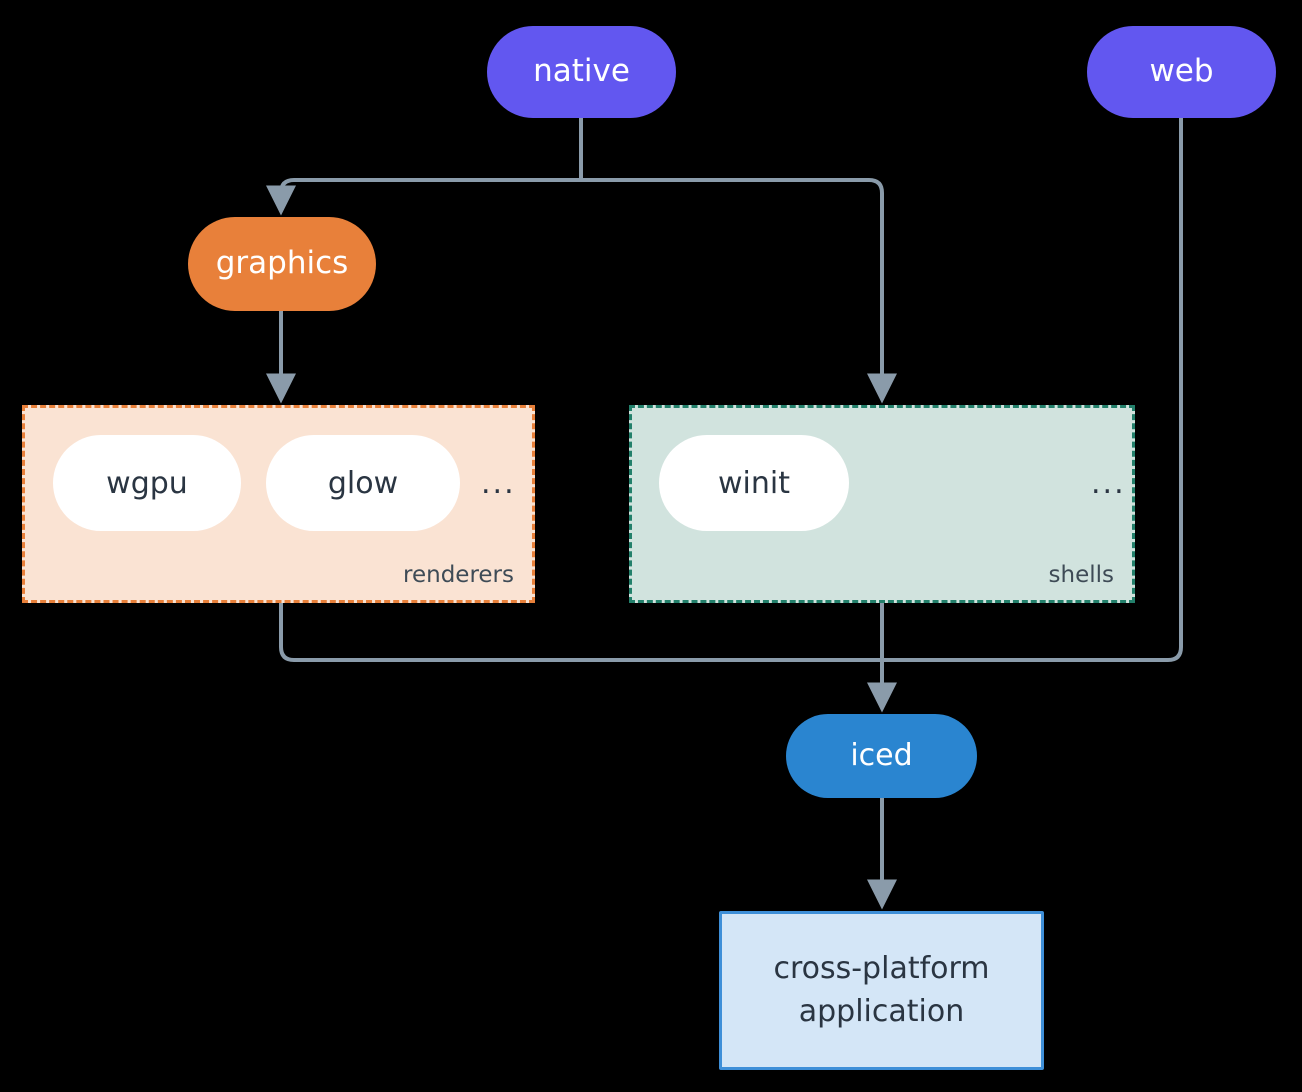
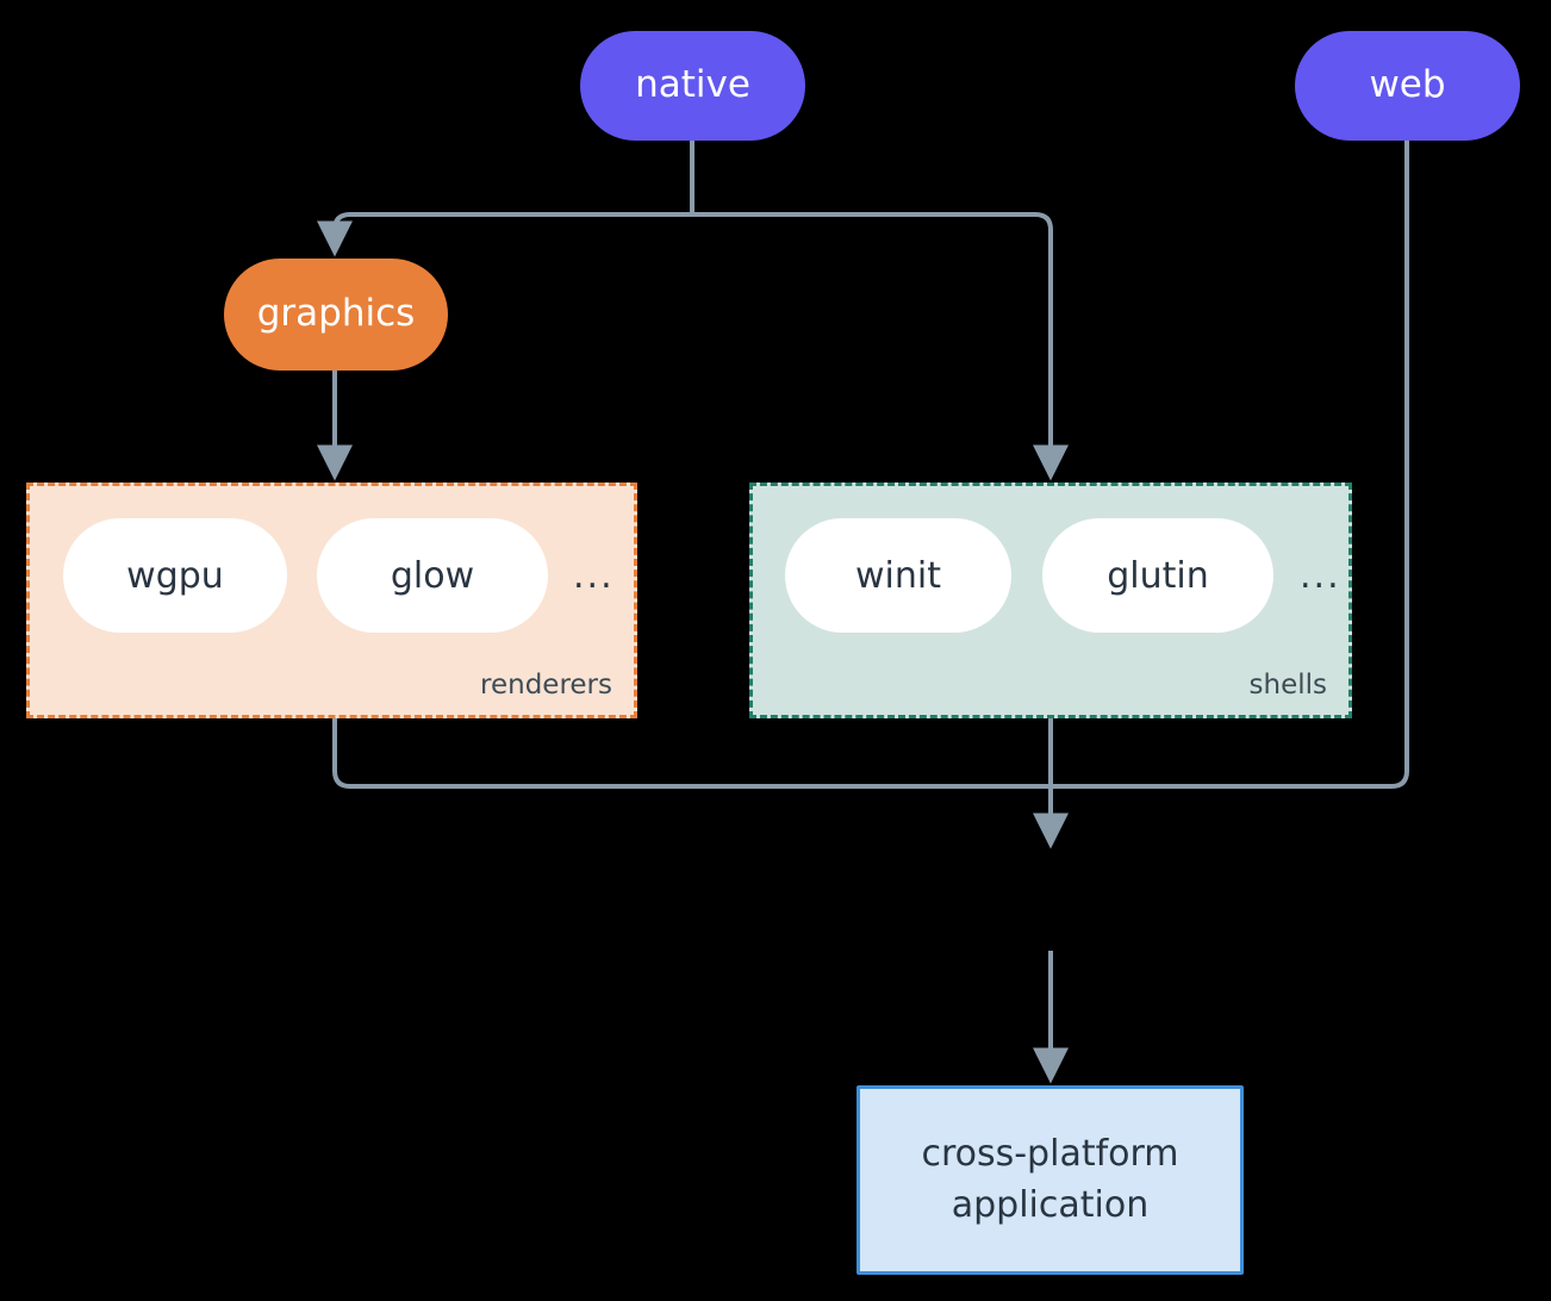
  native
  web
  graphics
  wgpu
  glow
  ...
  renderers
  winit
+ glutin
  ...
  shells
- iced
  cross-platform
  application
